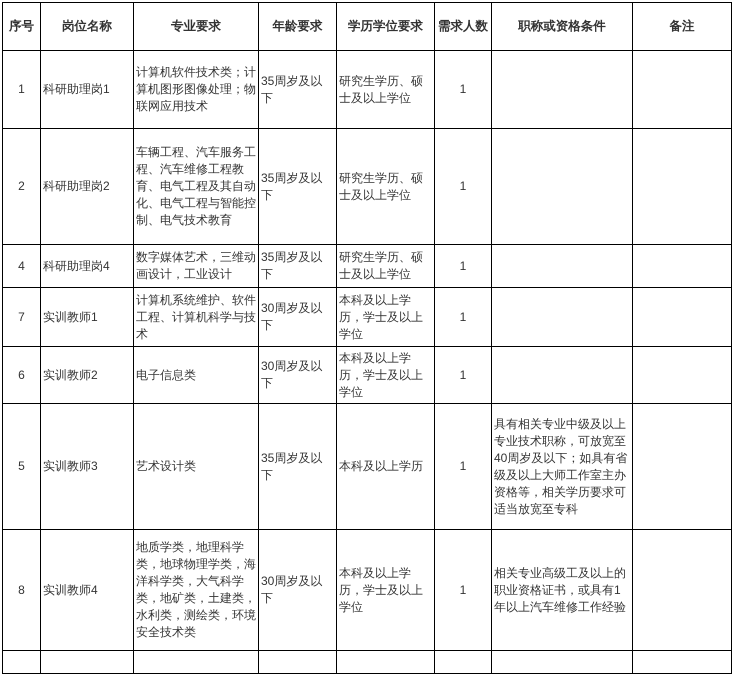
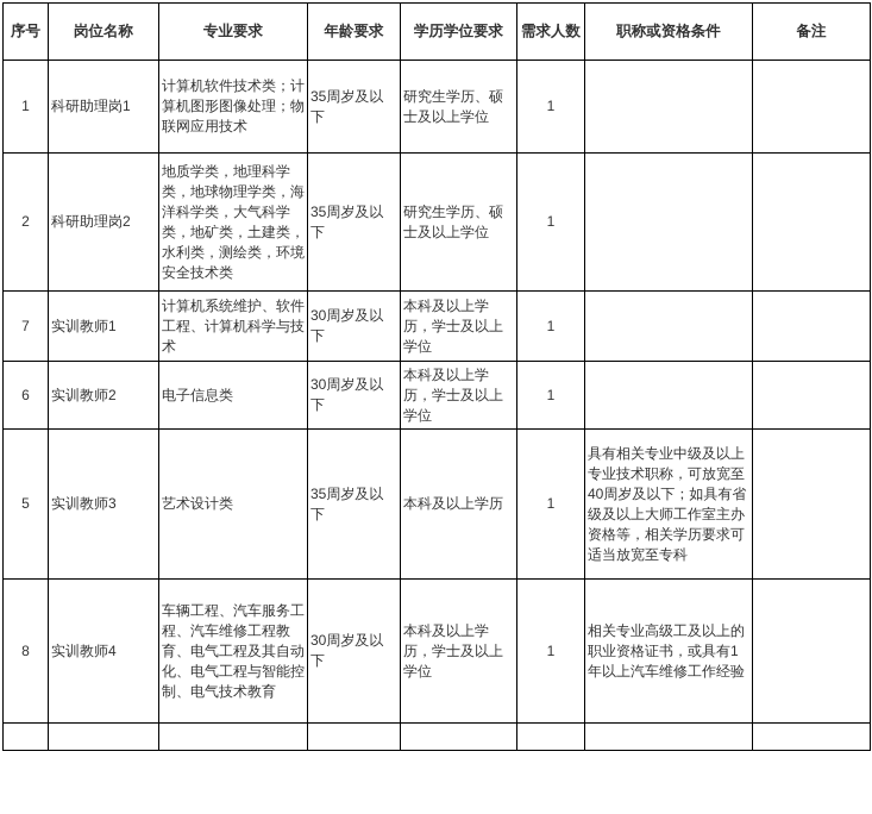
  序号	岗位名称	专业要求	年龄要求	学历学位要求	需求人数	职称或资格条件	备注
  1	科研助理岗1	计算机软件技术类；计算机图形图像处理；物联网应用技术	35周岁及以下	研究生学历、硕士及以上学位	1
- 2	科研助理岗2	车辆工程、汽车服务工程、汽车维修工程教育、电气工程及其自动化、电气工程与智能控制、电气技术教育	35周岁及以下	研究生学历、硕士及以上学位	1
+ 2	科研助理岗2	地质学类，地理科学类，地球物理学类，海洋科学类，大气科学类，地矿类，土建类，水利类，测绘类，环境安全技术类	35周岁及以下	研究生学历、硕士及以上学位	1
- 4	科研助理岗4	数字媒体艺术，三维动画设计，工业设计	35周岁及以下	研究生学历、硕士及以上学位	1
  7	实训教师1	计算机系统维护、软件工程、计算机科学与技术	30周岁及以下	本科及以上学历，学士及以上学位	1
  6	实训教师2	电子信息类	30周岁及以下	本科及以上学历，学士及以上学位	1
  5	实训教师3	艺术设计类	35周岁及以下	本科及以上学历	1	具有相关专业中级及以上专业技术职称，可放宽至40周岁及以下；如具有省级及以上大师工作室主办资格等，相关学历要求可适当放宽至专科
- 8	实训教师4	地质学类，地理科学类，地球物理学类，海洋科学类，大气科学类，地矿类，土建类，水利类，测绘类，环境安全技术类	30周岁及以下	本科及以上学历，学士及以上学位	1	相关专业高级工及以上的职业资格证书，或具有1年以上汽车维修工作经验
+ 8	实训教师4	车辆工程、汽车服务工程、汽车维修工程教育、电气工程及其自动化、电气工程与智能控制、电气技术教育	30周岁及以下	本科及以上学历，学士及以上学位	1	相关专业高级工及以上的职业资格证书，或具有1年以上汽车维修工作经验
